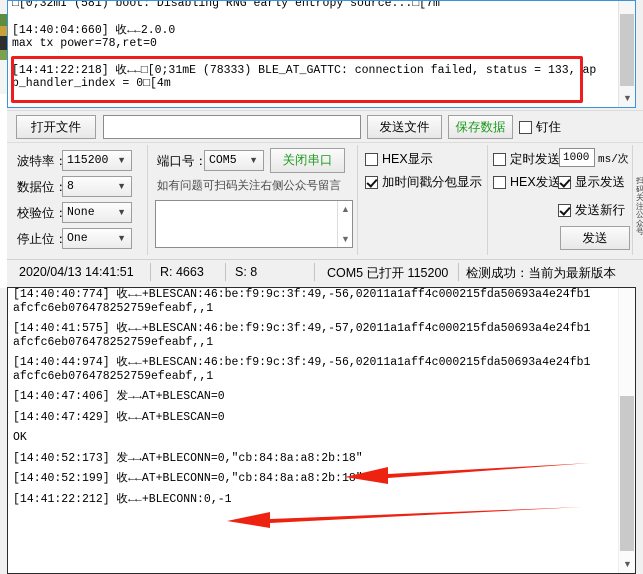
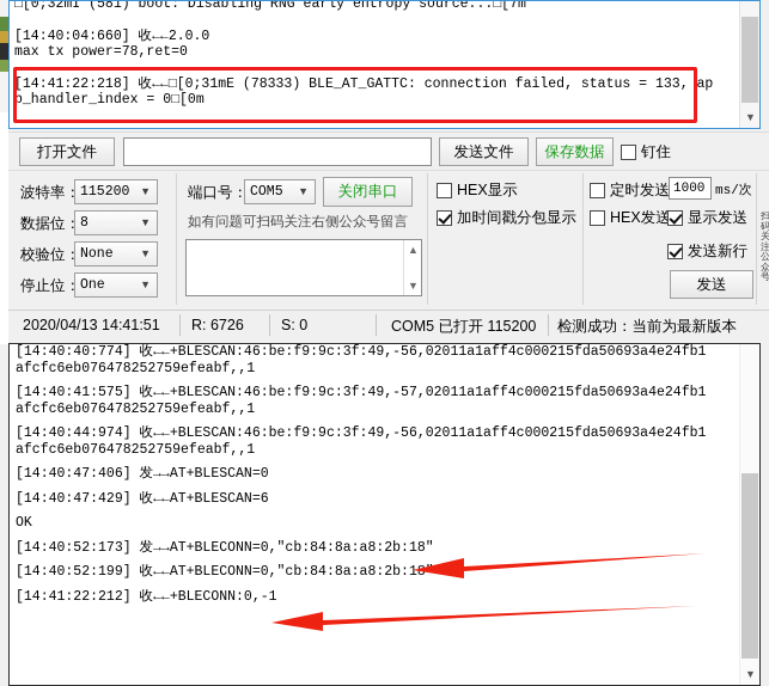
  □[0;32mI (581) boot: Disabling RNG early entropy source...□[7m
  [14:40:04:660] 收←←2.0.0
  max tx power=78,ret=0
- [14:41:22:218] 收←←□[0;31mE (78333) BLE_AT_GATTC: connection failed, status = 133, app_handler_index = 0□[4m
+ [14:41:22:218] 收←←□[0;31mE (78333) BLE_AT_GATTC: connection failed, status = 133, app_handler_index = 0□[0m
  ▼
  打开文件
  发送文件
  保存数据
  钉住
  波特率：
  115200
  ▼
  数据位：
  8
  ▼
  校验位：
  None
  ▼
  停止位：
  One
  ▼
  端口号：
  COM5
  ▼
  关闭串口
  如有问题可扫码关注右侧公众号留言
  ▲
  ▼
  HEX显示
  加时间戳分包显示
  定时发送
  1000
  ms/次
  HEX发送
  显示发送
  发送新行
  发送
  扫码关注公众号
  2020/04/13 14:41:51
- R: 4663
+ R: 6726
- S: 8
+ S: 0
  COM5 已打开 115200
  检测成功：当前为最新版本
  [14:40:40:774] 收←←+BLESCAN:46:be:f9:9c:3f:49,-56,02011a1aff4c000215fda50693a4e24fb1afcfc6eb076478252759efeabf,,1
  [14:40:41:575] 收←←+BLESCAN:46:be:f9:9c:3f:49,-57,02011a1aff4c000215fda50693a4e24fb1afcfc6eb076478252759efeabf,,1
  [14:40:44:974] 收←←+BLESCAN:46:be:f9:9c:3f:49,-56,02011a1aff4c000215fda50693a4e24fb1afcfc6eb076478252759efeabf,,1
  [14:40:47:406] 发→→AT+BLESCAN=0
- [14:40:47:429] 收←←AT+BLESCAN=0
+ [14:40:47:429] 收←←AT+BLESCAN=6
  OK
  [14:40:52:173] 发→→AT+BLECONN=0,"cb:84:8a:a8:2b:18"
  [14:40:52:199] 收←←AT+BLECONN=0,"cb:84:8a:a8:2b:18
  [14:41:22:212] 收←←+BLECONN:0,-1
  ▼
